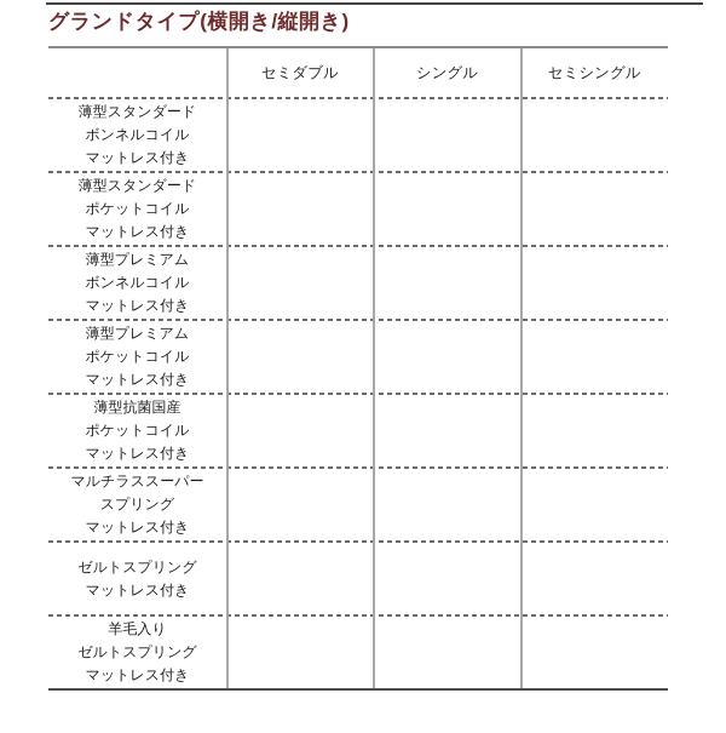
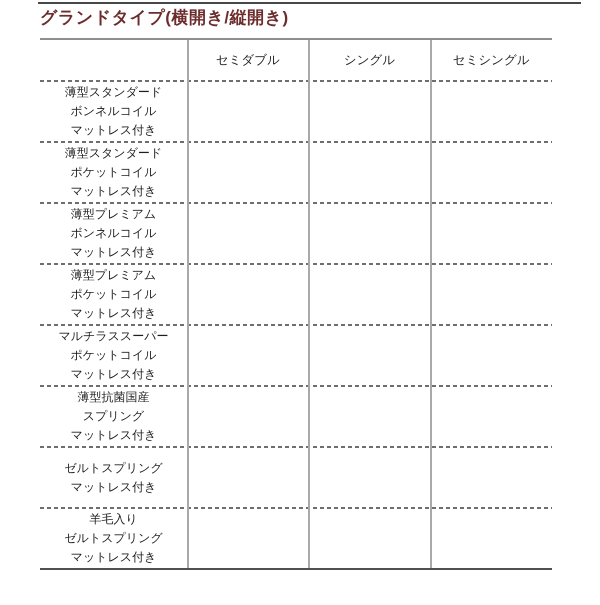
  グランドタイプ(横開き/縦開き)
  セミダブル
  シングル
  セミシングル
  薄型スタンダード
  ボンネルコイル
  マットレス付き
  薄型スタンダード
  ポケットコイル
  マットレス付き
  薄型プレミアム
  ボンネルコイル
  マットレス付き
  薄型プレミアム
  ポケットコイル
  マットレス付き
- 薄型抗菌国産
+ マルチラススーパー
  ポケットコイル
  マットレス付き
- マルチラススーパー
+ 薄型抗菌国産
  スプリング
  マットレス付き
  ゼルトスプリング
  マットレス付き
  羊毛入り
  ゼルトスプリング
  マットレス付き
